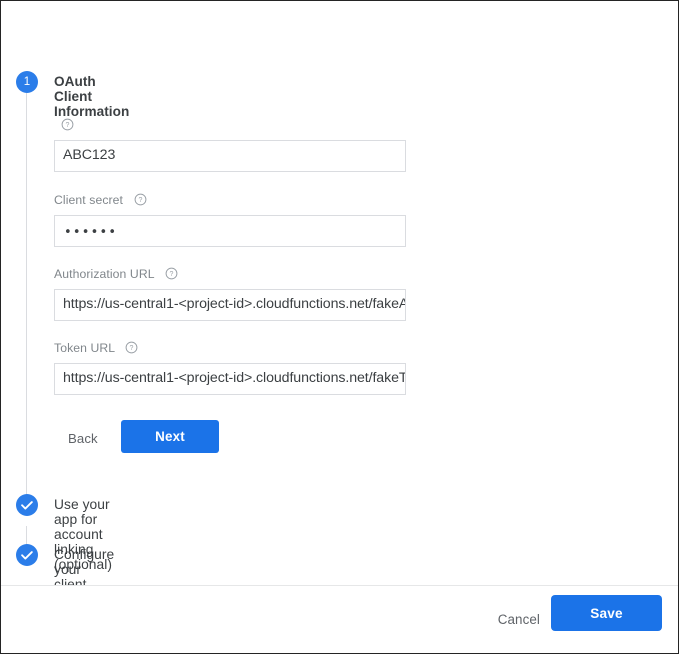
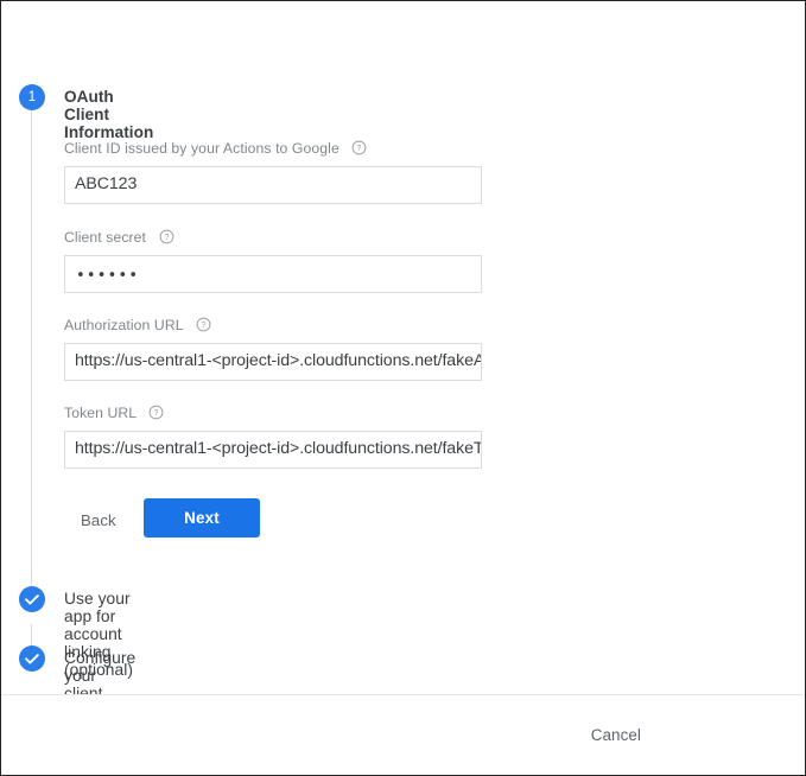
  1
  OAuth Client Information
+ Client ID issued by your Actions to Google
  ABC123
  Client secret
  ••••••
  Authorization URL
  https://us-central1-<project-id>.cloudfunctions.net/fakeA
  Token URL
  https://us-central1-<project-id>.cloudfunctions.net/fakeT
  Back
  Next
  Use your app for account linking (optional)
  Cancel
- Save
